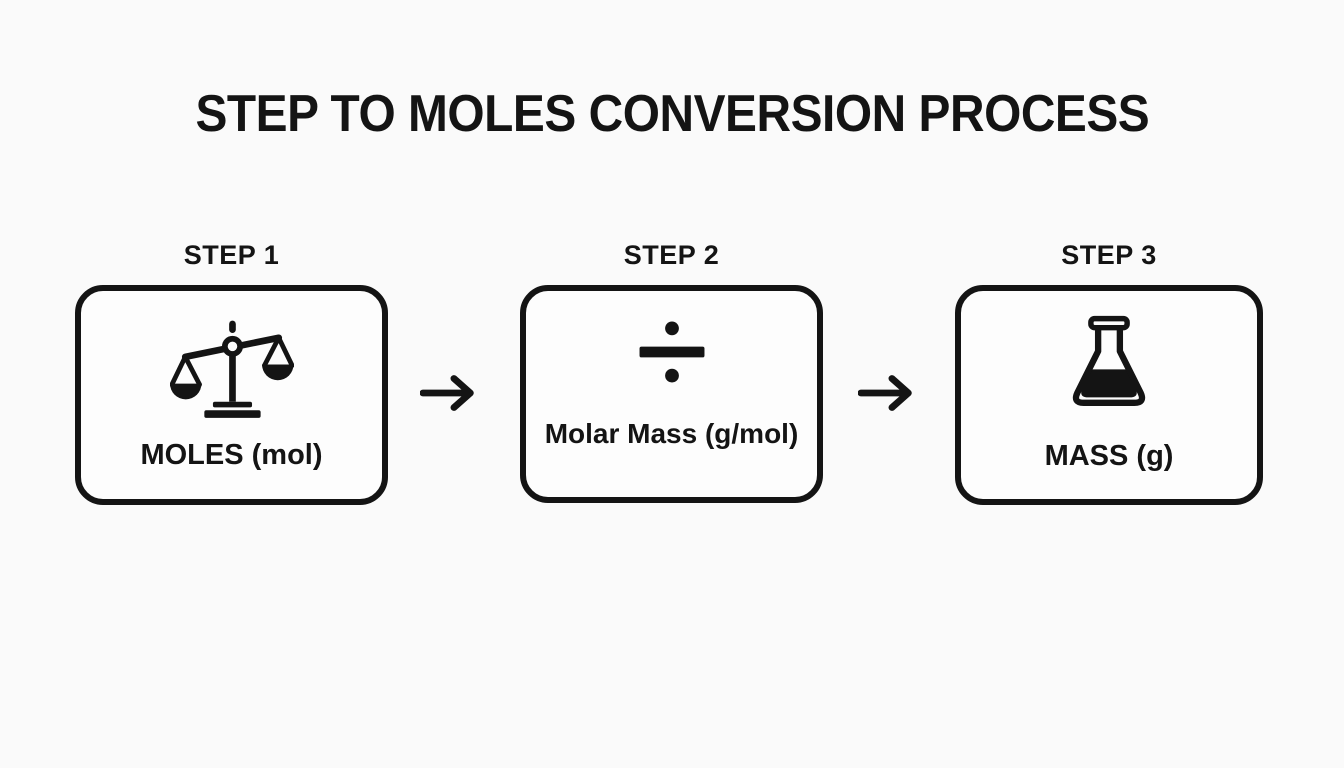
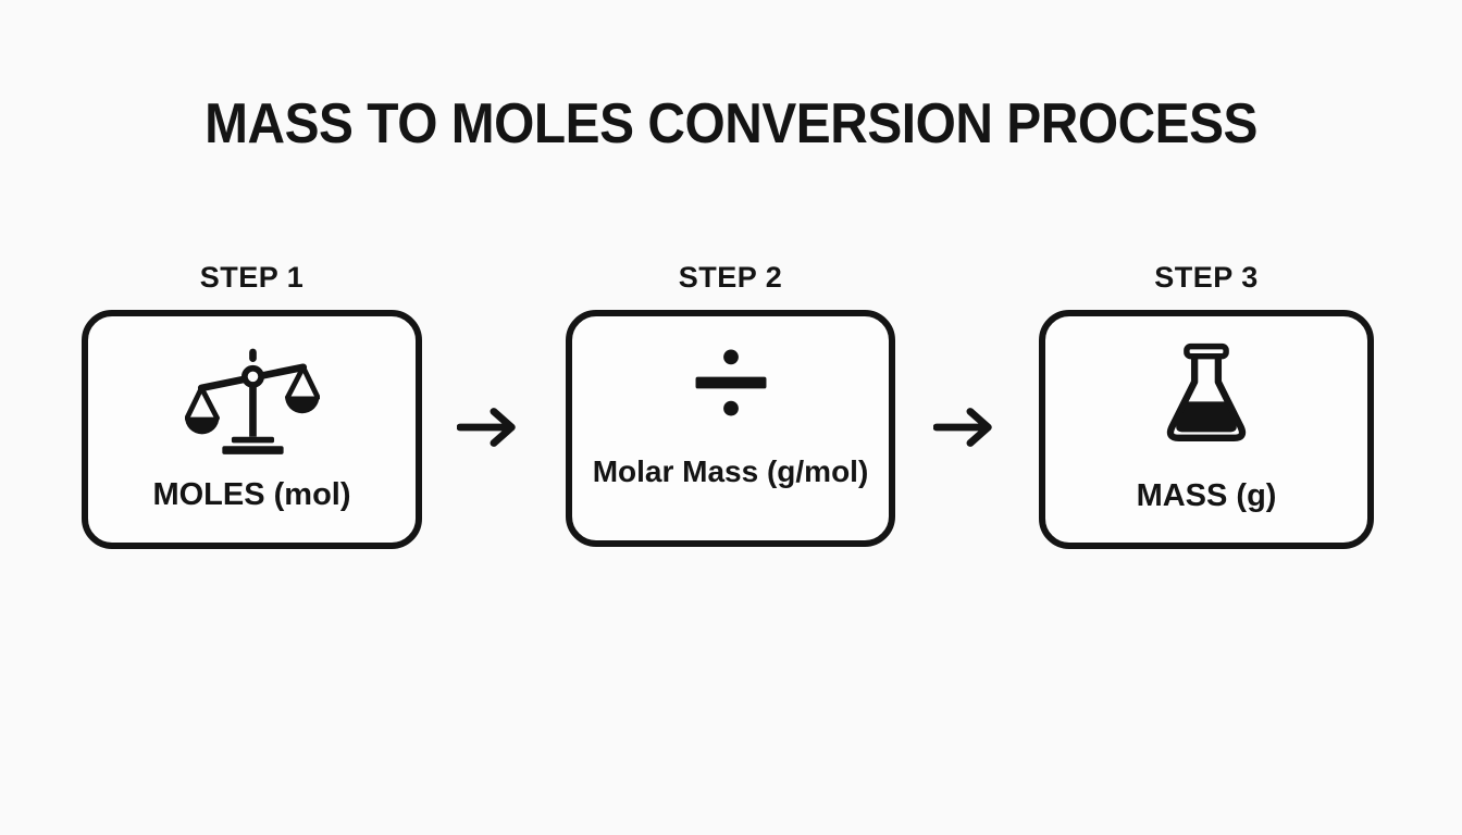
- STEP TO MOLES CONVERSION PROCESS
+ MASS TO MOLES CONVERSION PROCESS
  STEP 1
  STEP 2
  STEP 3
  MOLES (mol)
  Molar Mass (g/mol)
  MASS (g)
